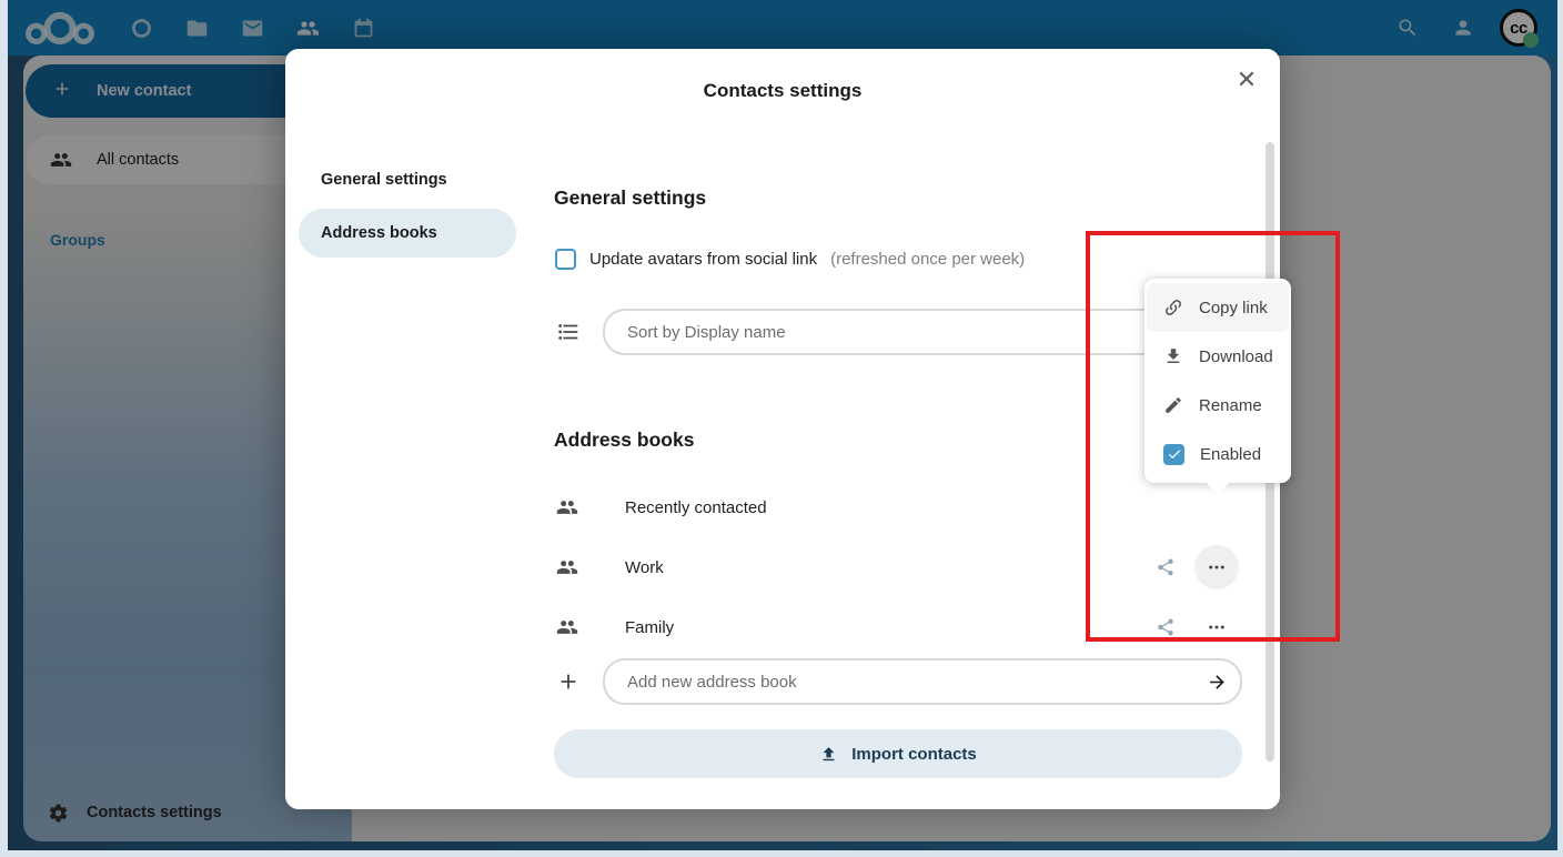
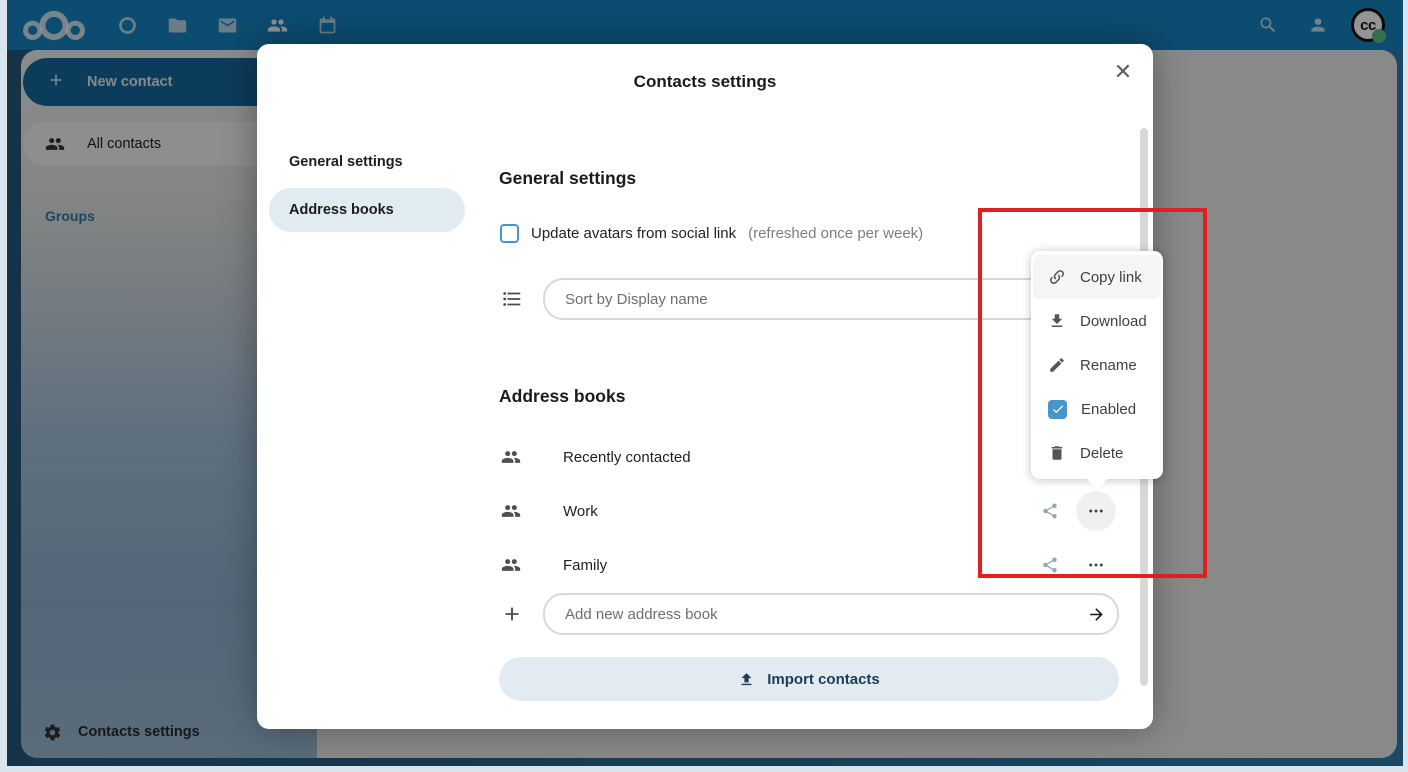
  cc
  New contact
  All contacts
  Groups
  Contacts settings
  ✕
  Contacts settings
  General settings
  Address books
  General settings
  Update avatars from social link
  (refreshed once per week)
  Sort by Display name
  Address books
  Recently contacted
  Work
  Family
  Add new address book
  Import contacts
  Copy link
  Download
  Rename
  Enabled
+ Delete
